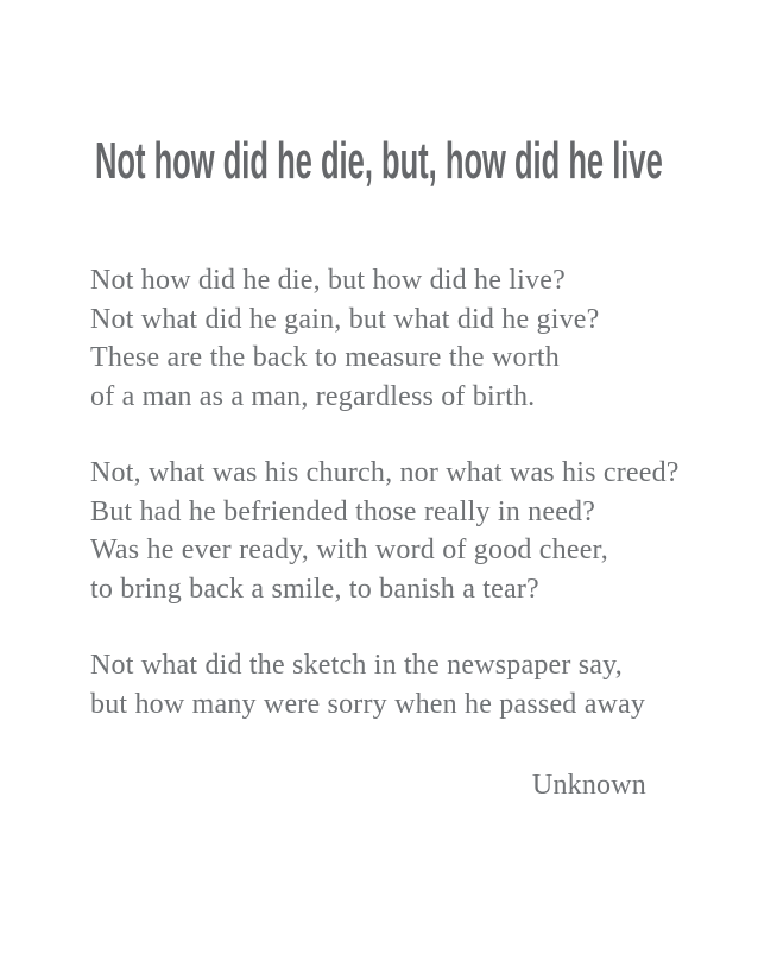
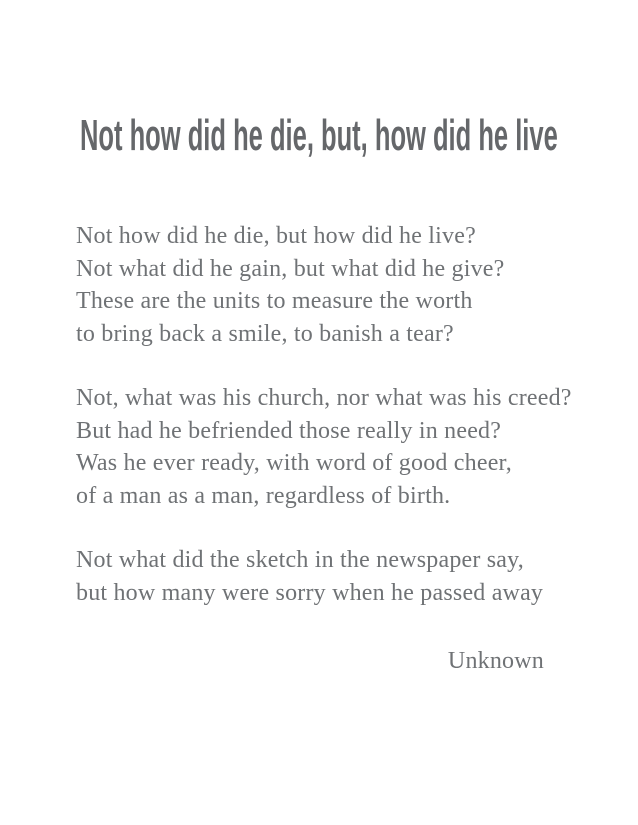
  Not how did he die, but, how did he live
  Not how did he die, but how did he live?
  Not what did he gain, but what did he give?
- These are the back to measure the worth
+ These are the units to measure the worth
- of a man as a man, regardless of birth.
+ to bring back a smile, to banish a tear?
  Not, what was his church, nor what was his creed?
  But had he befriended those really in need?
  Was he ever ready, with word of good cheer,
- to bring back a smile, to banish a tear?
+ of a man as a man, regardless of birth.
  Not what did the sketch in the newspaper say,
  but how many were sorry when he passed away
  Unknown
